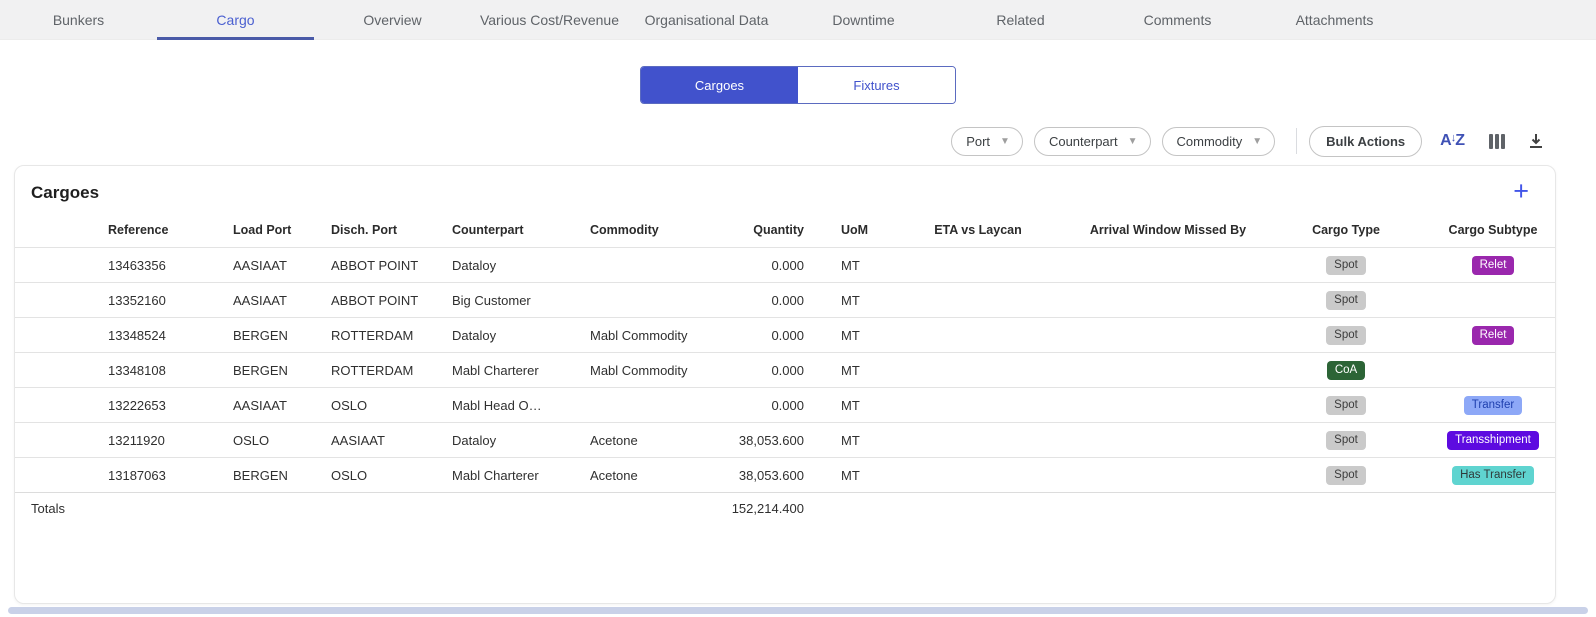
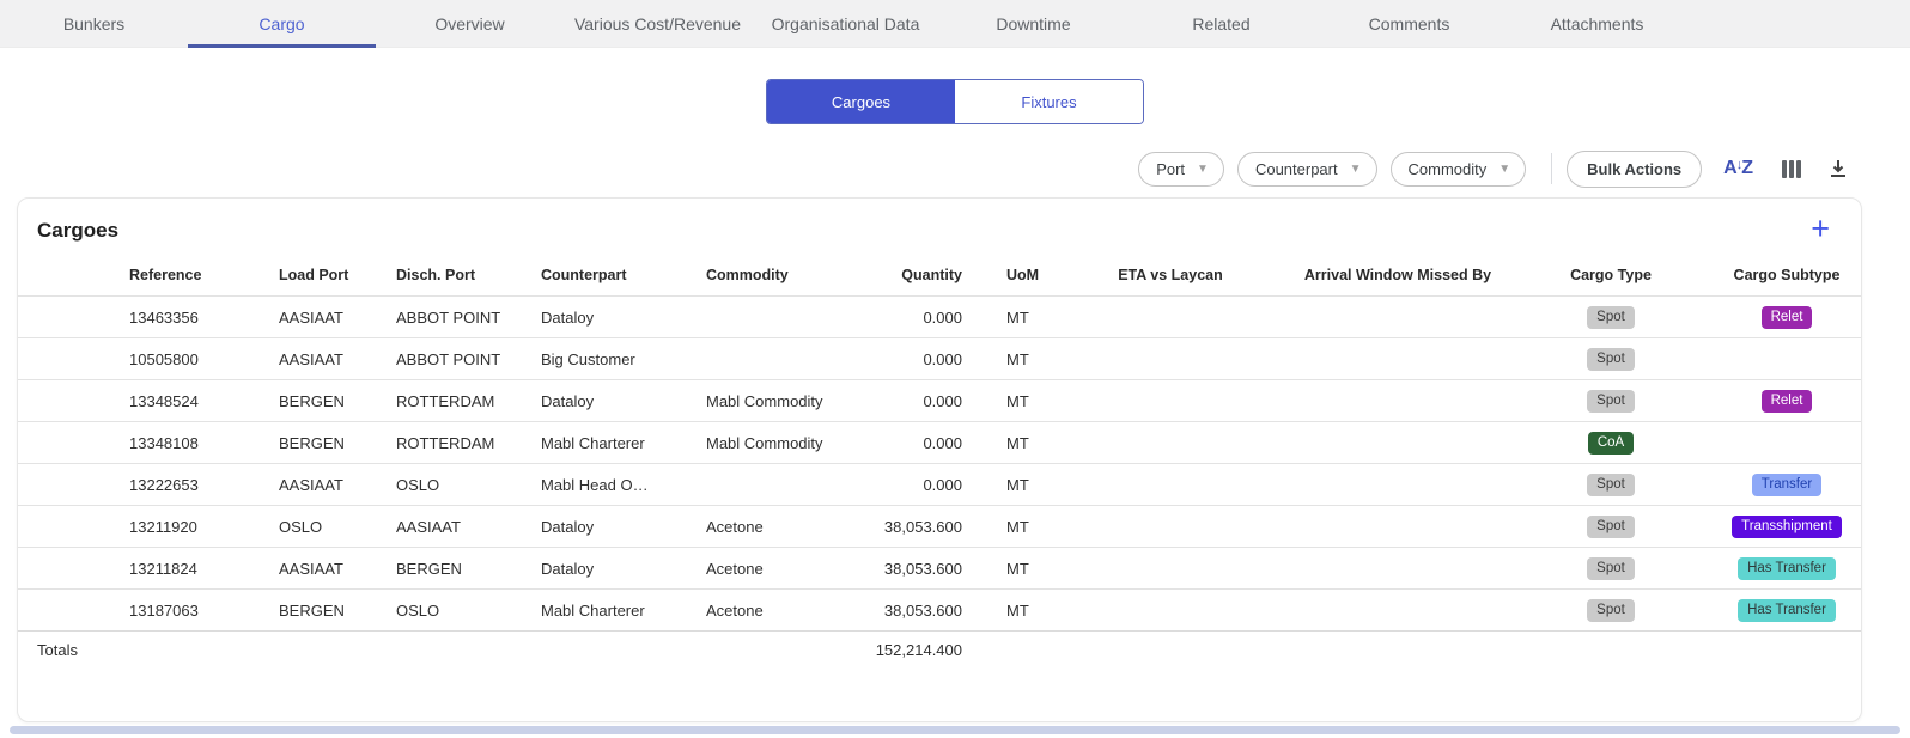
  Bunkers
  Cargo
  Overview
  Various Cost/Revenue
  Organisational Data
  Downtime
  Related
  Comments
  Attachments
  Cargoes
  Fixtures
  Port
  ▼
  Counterpart
  ▼
  Commodity
  ▼
  Bulk Actions
  A
  ↓
  Z
  Cargoes
  +
  	Reference	Load Port	Disch. Port	Counterpart	Commodity	Quantity	UoM	ETA vs Laycan	Arrival Window Missed By	Cargo Type	Cargo Subtype
  	13463356	AASIAAT	ABBOT POINT	Dataloy		0.000	MT			Spot	Relet
- 	13352160	AASIAAT	ABBOT POINT	Big Customer		0.000	MT			Spot
+ 	10505800	AASIAAT	ABBOT POINT	Big Customer		0.000	MT			Spot
  	13348524	BERGEN	ROTTERDAM	Dataloy	Mabl Commodity	0.000	MT			Spot	Relet
  	13348108	BERGEN	ROTTERDAM	Mabl Charterer	Mabl Commodity	0.000	MT			CoA
  	13222653	AASIAAT	OSLO	Mabl Head O…		0.000	MT			Spot	Transfer
  	13211920	OSLO	AASIAAT	Dataloy	Acetone	38,053.600	MT			Spot	Transshipment
+ 	13211824	AASIAAT	BERGEN	Dataloy	Acetone	38,053.600	MT			Spot	Has Transfer
  	13187063	BERGEN	OSLO	Mabl Charterer	Acetone	38,053.600	MT			Spot	Has Transfer
  Totals	152,214.400
